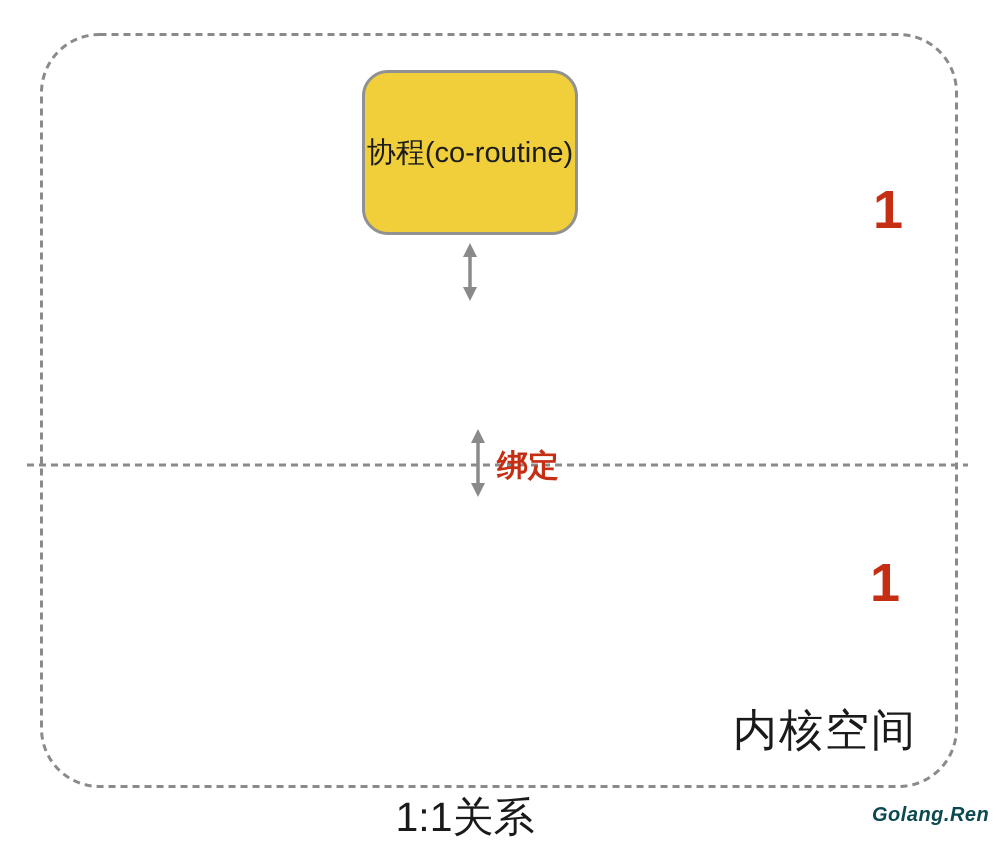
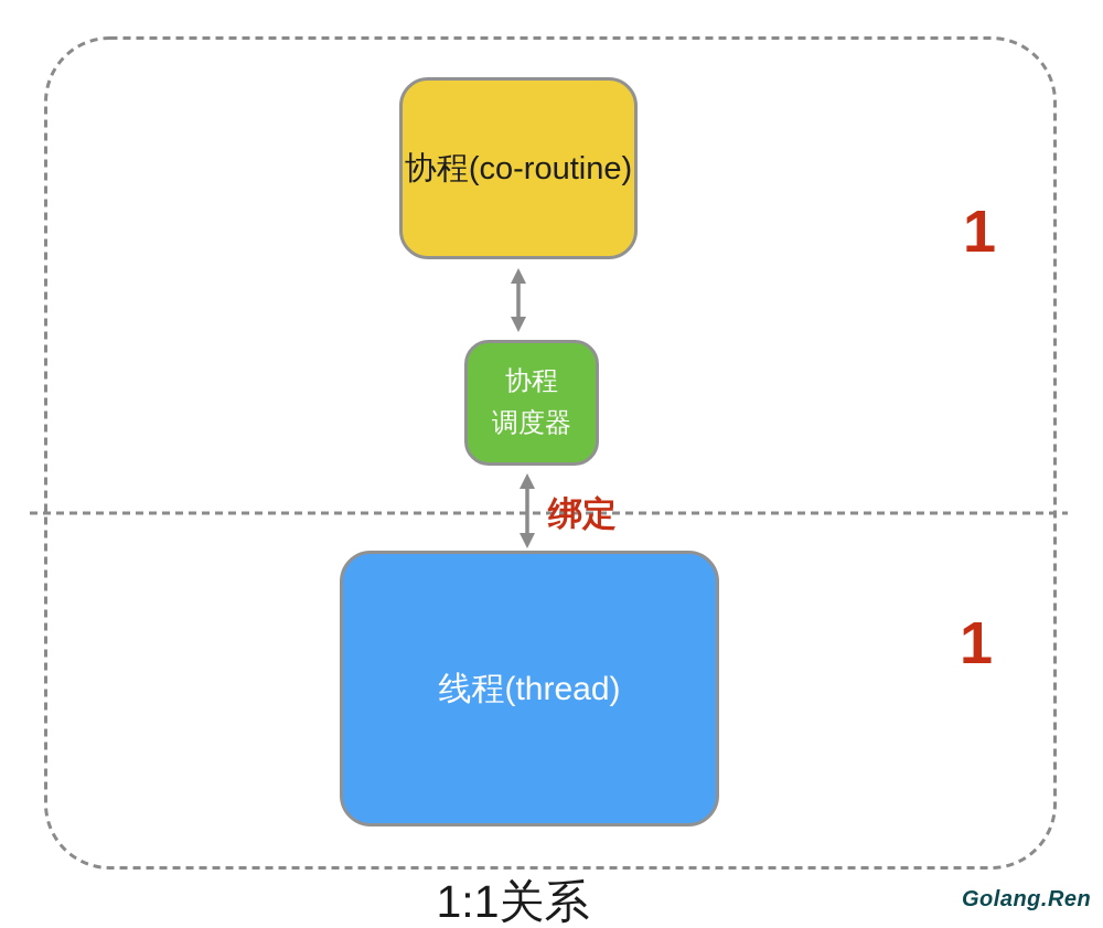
  协程(co-routine)
+ 协程
+ 调度器
+ 线程(thread)
  绑定
  1
  1
- 内核空间
  1:1关系
  Golang.Ren
